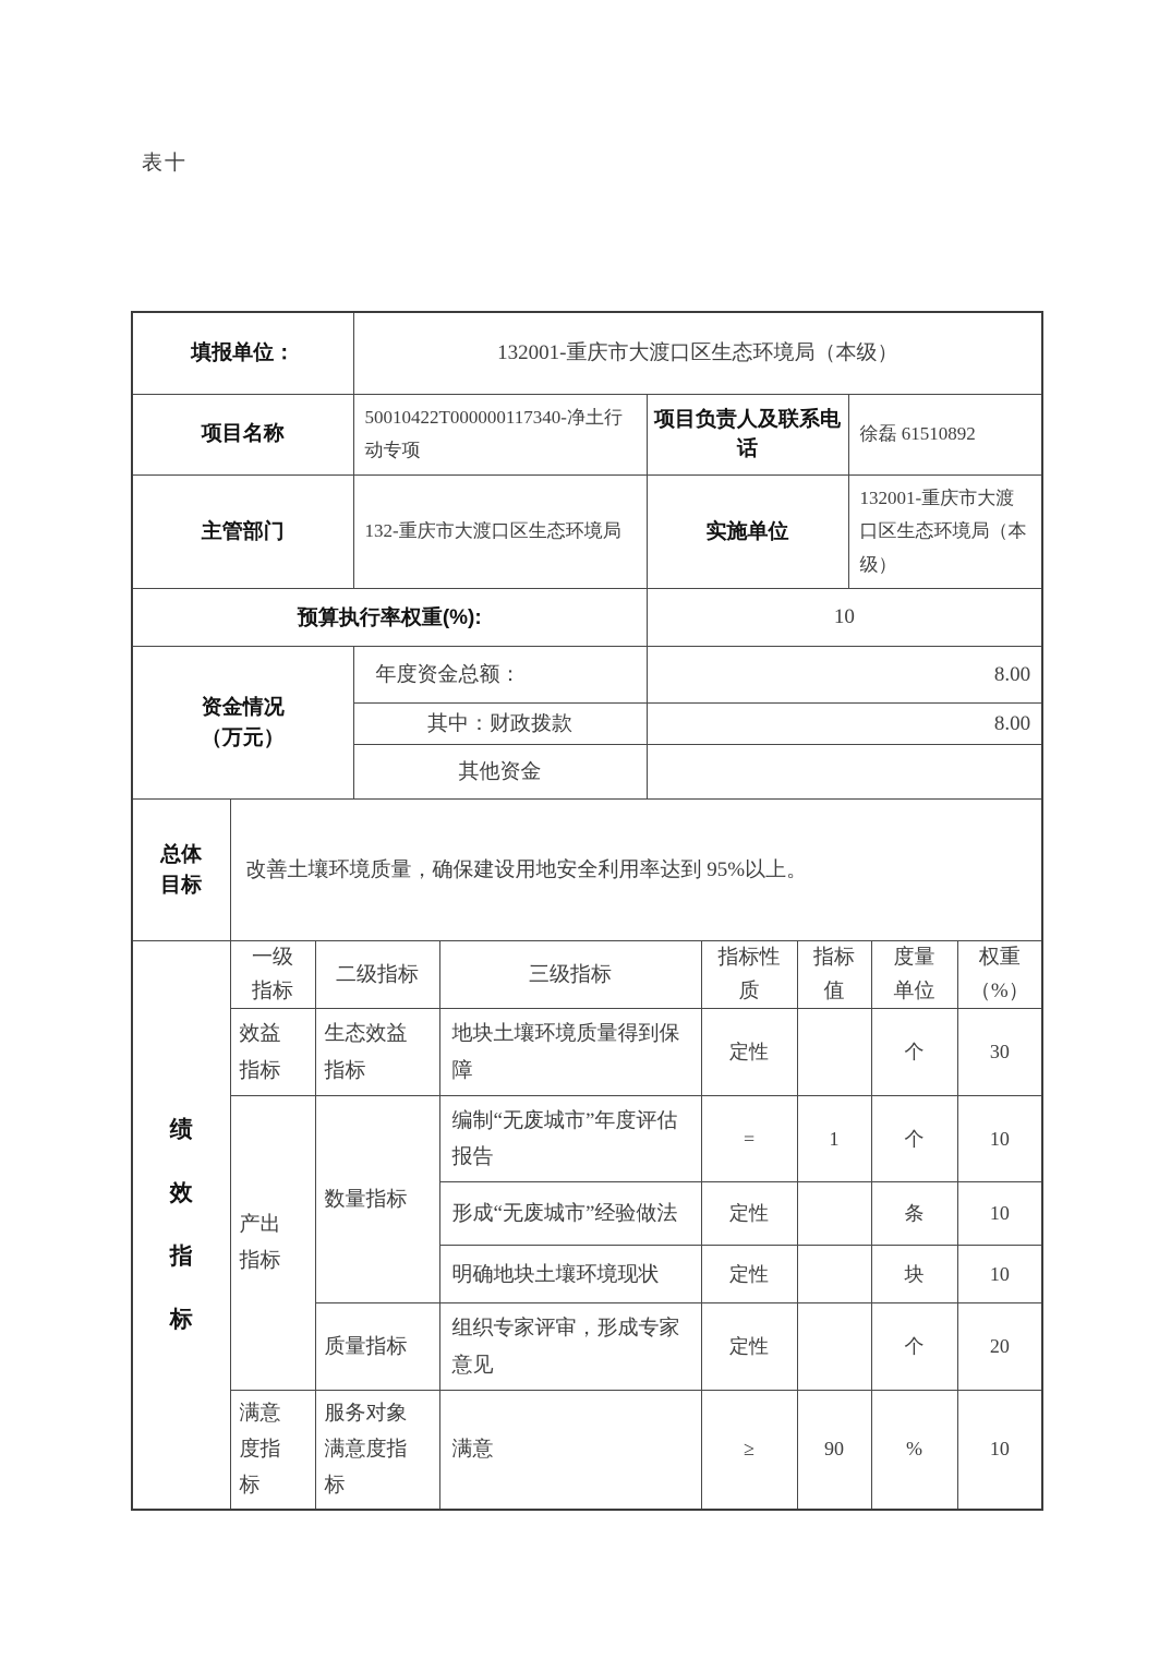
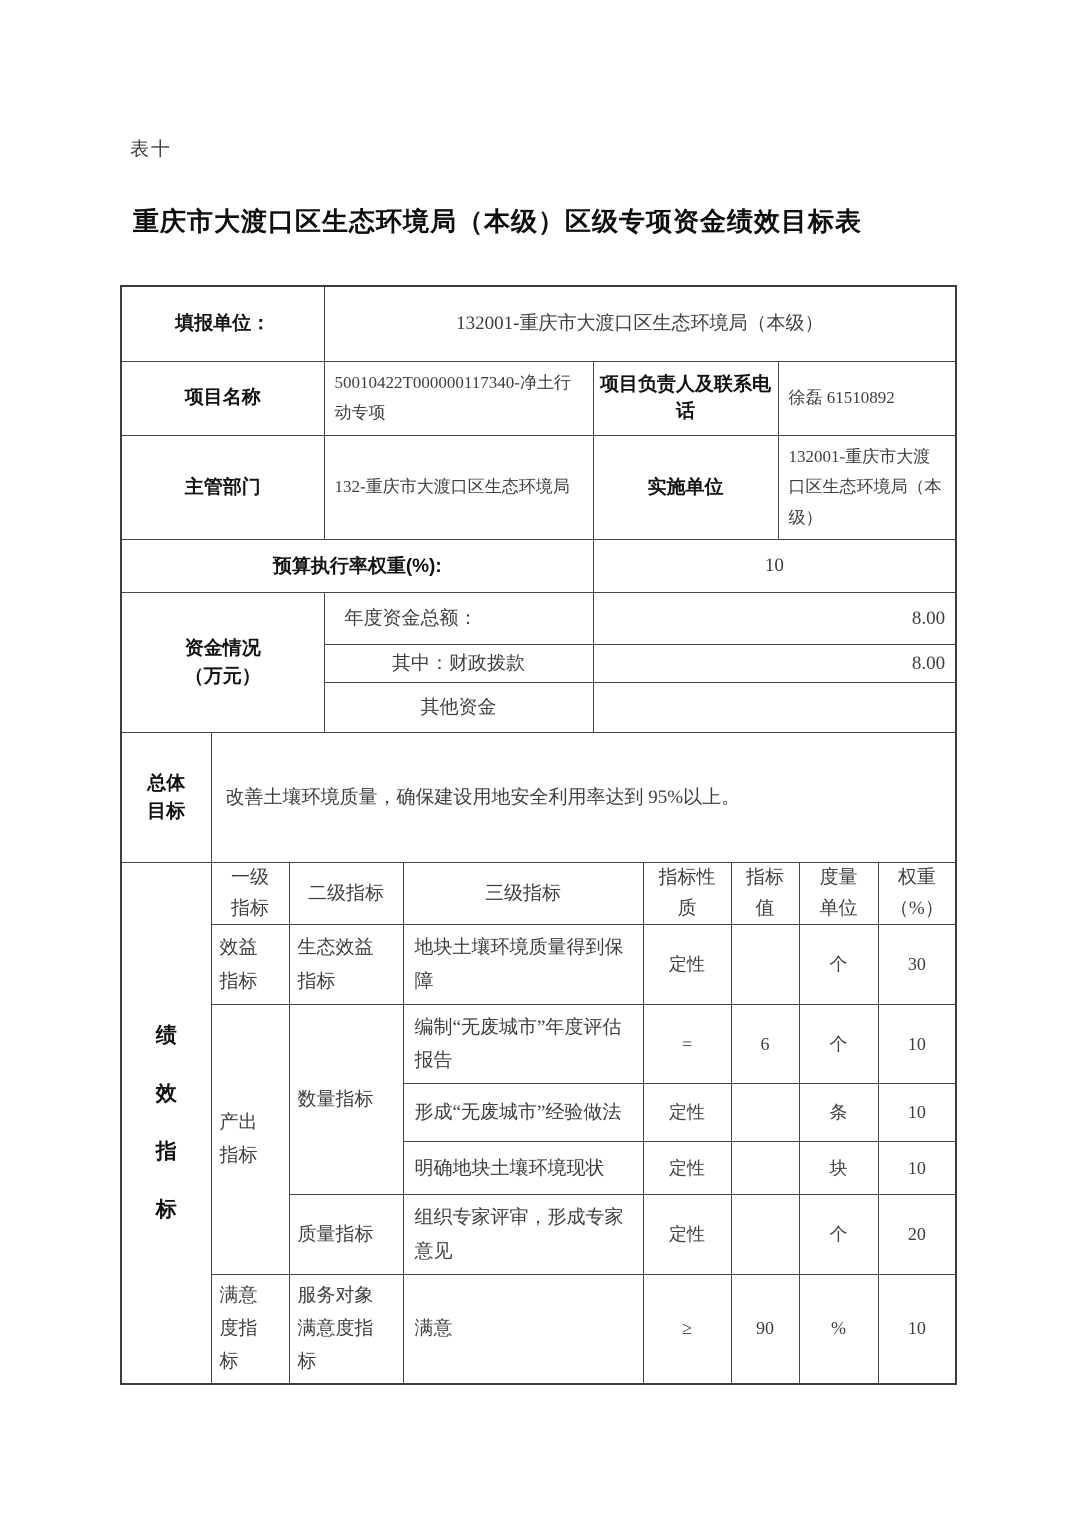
  表十
+ 重庆市大渡口区生态环境局（本级）区级专项资金绩效目标表
  填报单位：	132001-重庆市大渡口区生态环境局（本级）
  项目名称	50010422T000000117340-净土行动专项	项目负责人及联系电话	徐磊 61510892
  主管部门	132-重庆市大渡口区生态环境局	实施单位	132001-重庆市大渡口区生态环境局（本级）
  预算执行率权重(%):	10
  资金情况 （万元）	年度资金总额：	8.00
  其中：财政拨款	8.00
  其他资金
  总体 目标	改善土壤环境质量，确保建设用地安全利用率达到 95%以上。
  绩效指标	一级 指标	二级指标	三级指标	指标性 质	指标 值	度量 单位	权重 （%）
  效益 指标	生态效益 指标	地块土壤环境质量得到保障	定性		个	30
- 产出 指标	数量指标	编制“无废城市”年度评估报告	=	1	个	10
+ 产出 指标	数量指标	编制“无废城市”年度评估报告	=	6	个	10
  形成“无废城市”经验做法	定性		条	10
  明确地块土壤环境现状	定性		块	10
  质量指标	组织专家评审，形成专家意见	定性		个	20
  满意 度指 标	服务对象 满意度指 标	满意	≥	90	%	10
